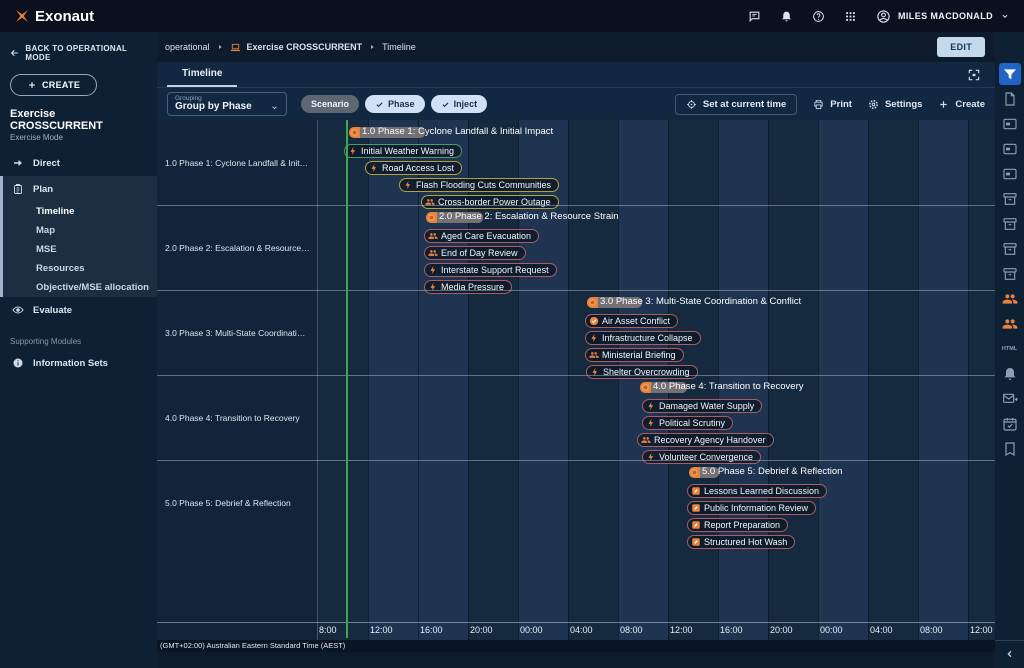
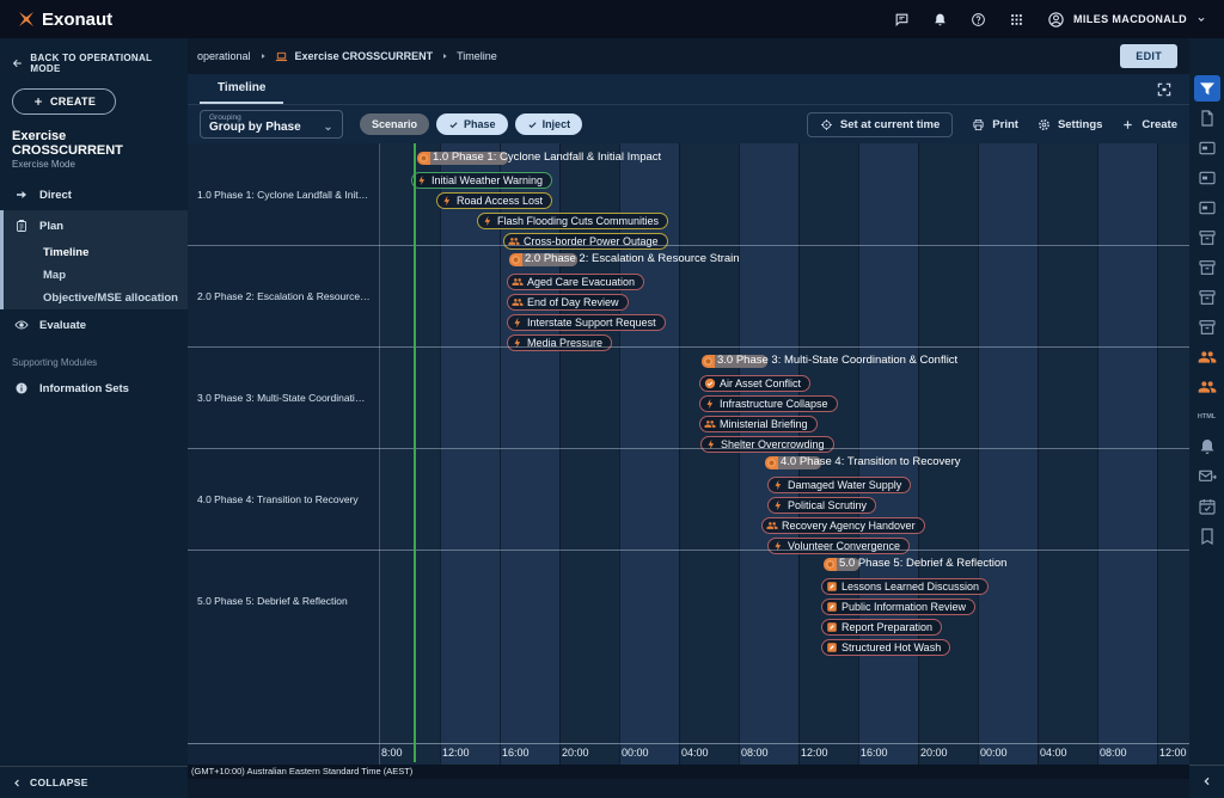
  Exonaut
  MILES MACDONALD
  BACK TO OPERATIONAL MODE
  CREATE
  Exercise CROSSCURRENT
  Exercise Mode
  Direct
  Plan
  Timeline
  Map
- MSE
- Resources
  Objective/MSE allocation
  Evaluate
  Supporting Modules
  Information Sets
+ COLLAPSE
  operational
  Exercise CROSSCURRENT
  Timeline
  EDIT
  Timeline
  Group by Phase
  Scenario
  Phase
  Inject
  Set at current time
  Print
  Settings
  Create
  1.0 Phase 1: Cyclone Landfall & Initial
  2.0 Phase 2: Escalation & Resource S
  3.0 Phase 3: Multi-State Coordination
  4.0 Phase 4: Transition to Recovery
  5.0 Phase 5: Debrief & Reflection
  1.0 Phase 1: Cyclone Landfall & Initial Impact
  Initial Weather Warning
  Road Access Lost
  Flash Flooding Cuts Communities
  Cross-border Power Outage
  2.0 Phase 2: Escalation & Resource Strain
  Aged Care Evacuation
  End of Day Review
  Interstate Support Request
  Media Pressure
  3.0 Phase 3: Multi-State Coordination & Conflict
  Air Asset Conflict
  Infrastructure Collapse
  Ministerial Briefing
  Shelter Overcrowding
  4.0 Phase 4: Transition to Recovery
  Damaged Water Supply
  Political Scrutiny
  Recovery Agency Handover
  Volunteer Convergence
  5.0 Phase 5: Debrief & Reflection
  Lessons Learned Discussion
  Public Information Review
  Report Preparation
  Structured Hot Wash
  8:00
  12:00
  16:00
  20:00
  00:00
  04:00
  08:00
  12:00
  16:00
  20:00
  00:00
  04:00
  08:00
  12:00
- (GMT+02:00) Australian Eastern Standard Time (AEST)
+ (GMT+10:00) Australian Eastern Standard Time (AEST)
